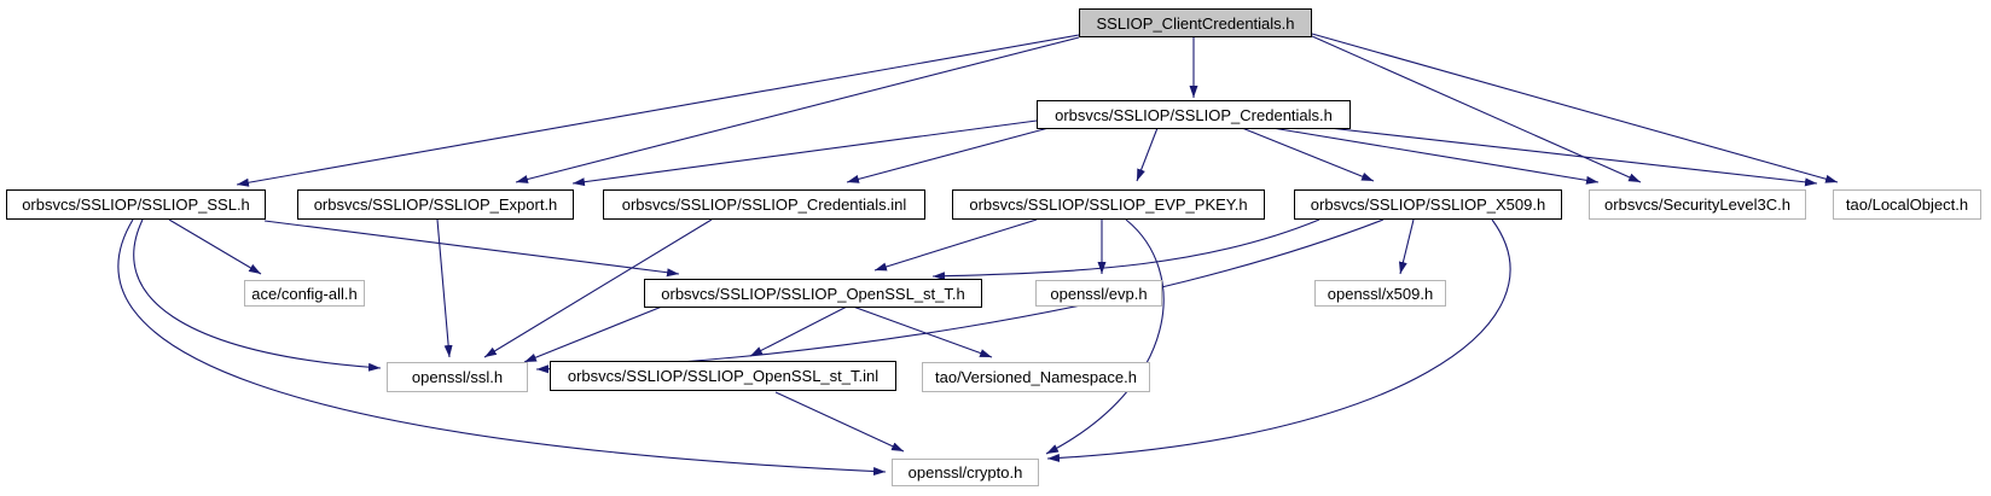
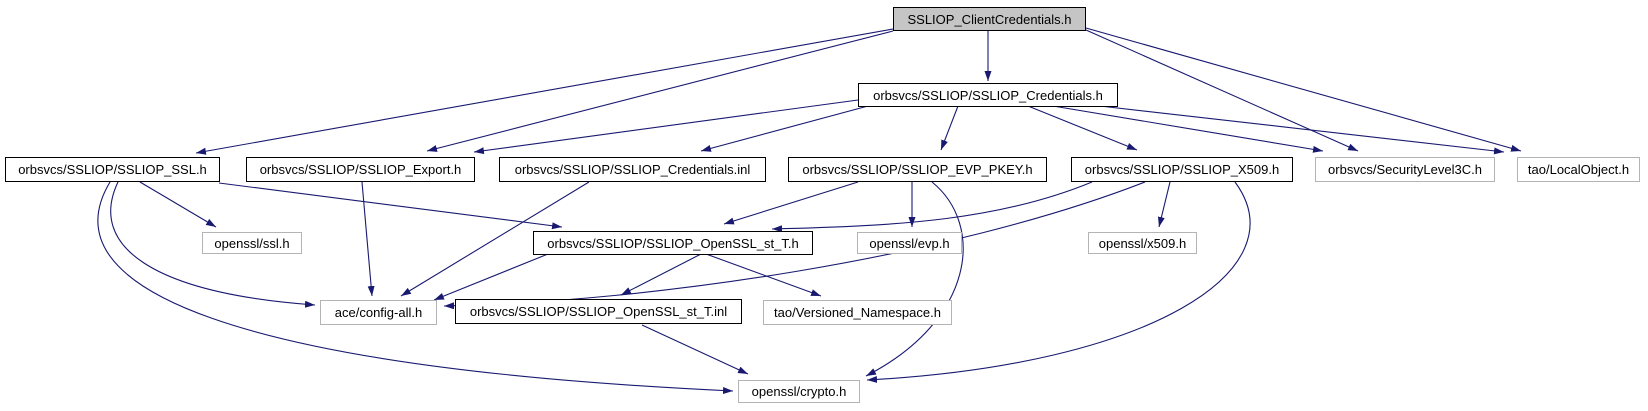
  SSLIOP_ClientCredentials.h
  orbsvcs/SSLIOP/SSLIOP_Credentials.h
  orbsvcs/SSLIOP/SSLIOP_SSL.h
  orbsvcs/SSLIOP/SSLIOP_Export.h
  orbsvcs/SSLIOP/SSLIOP_Credentials.inl
  orbsvcs/SSLIOP/SSLIOP_EVP_PKEY.h
  orbsvcs/SSLIOP/SSLIOP_X509.h
  orbsvcs/SecurityLevel3C.h
  tao/LocalObject.h
- ace/config-all.h
+ openssl/ssl.h
  orbsvcs/SSLIOP/SSLIOP_OpenSSL_st_T.h
  openssl/evp.h
  openssl/x509.h
- openssl/ssl.h
+ ace/config-all.h
  orbsvcs/SSLIOP/SSLIOP_OpenSSL_st_T.inl
  tao/Versioned_Namespace.h
  openssl/crypto.h
